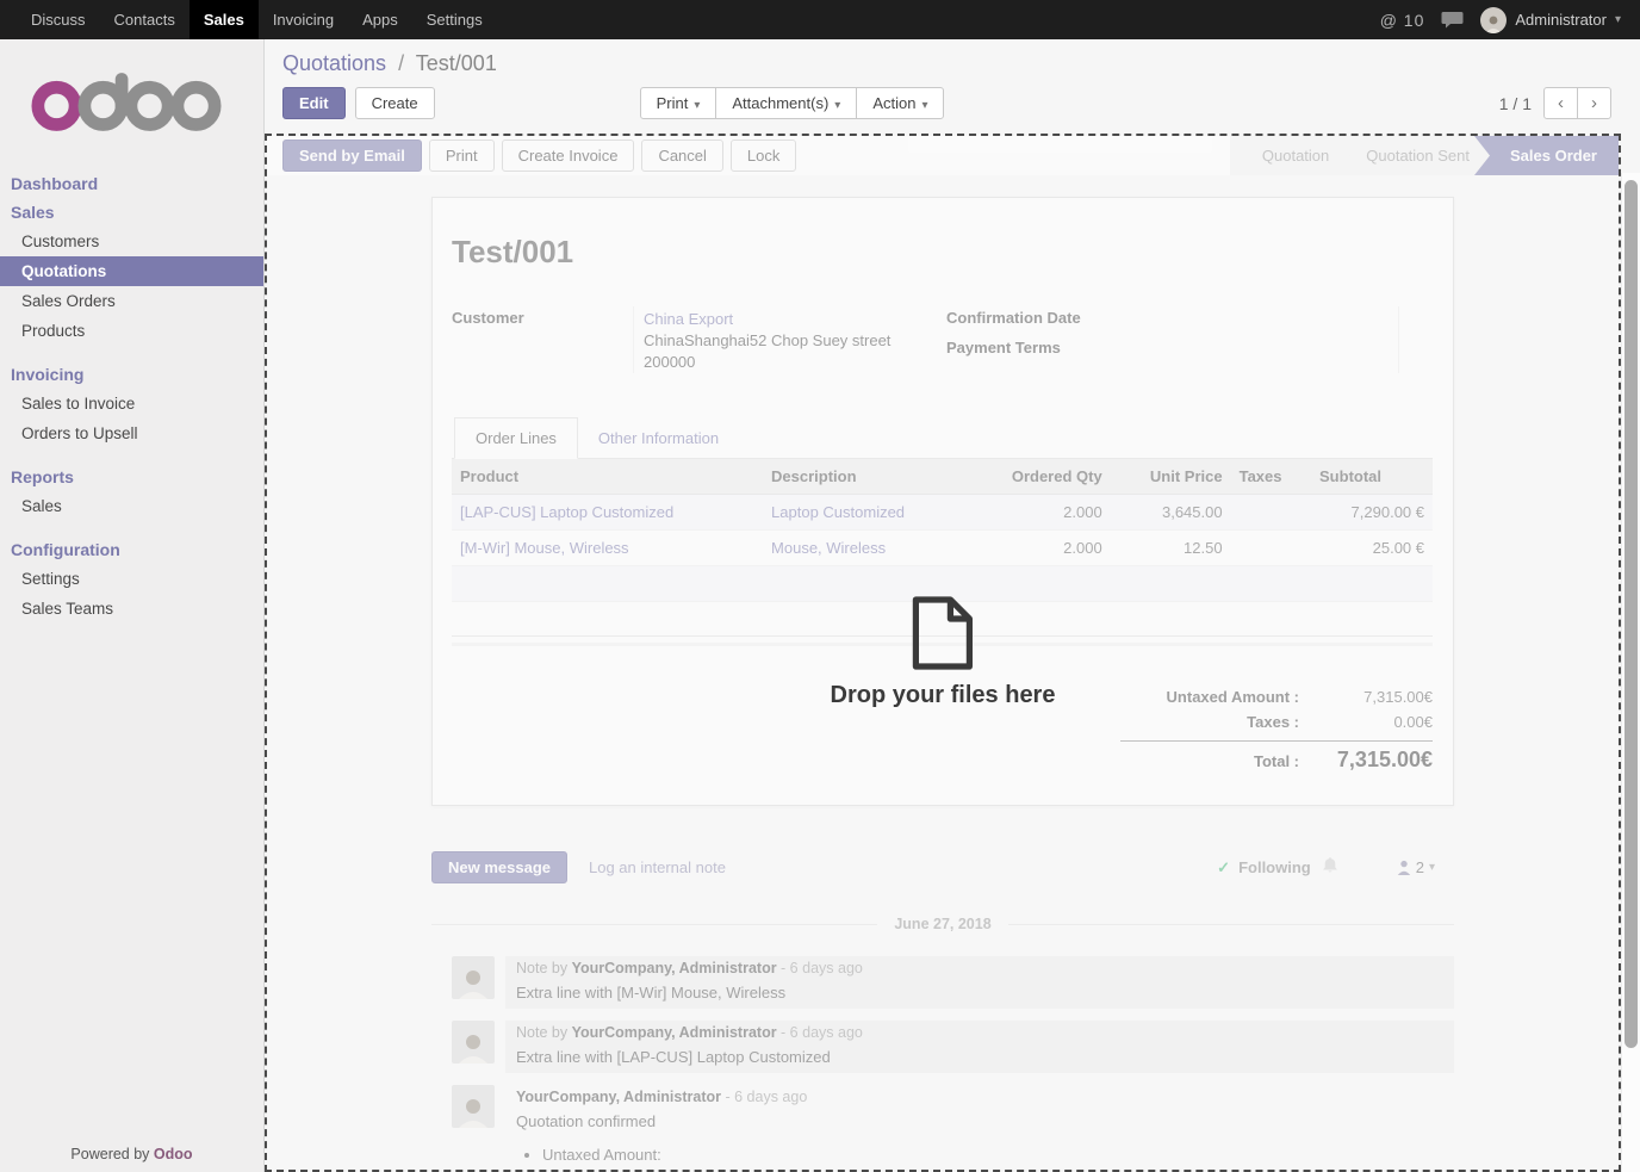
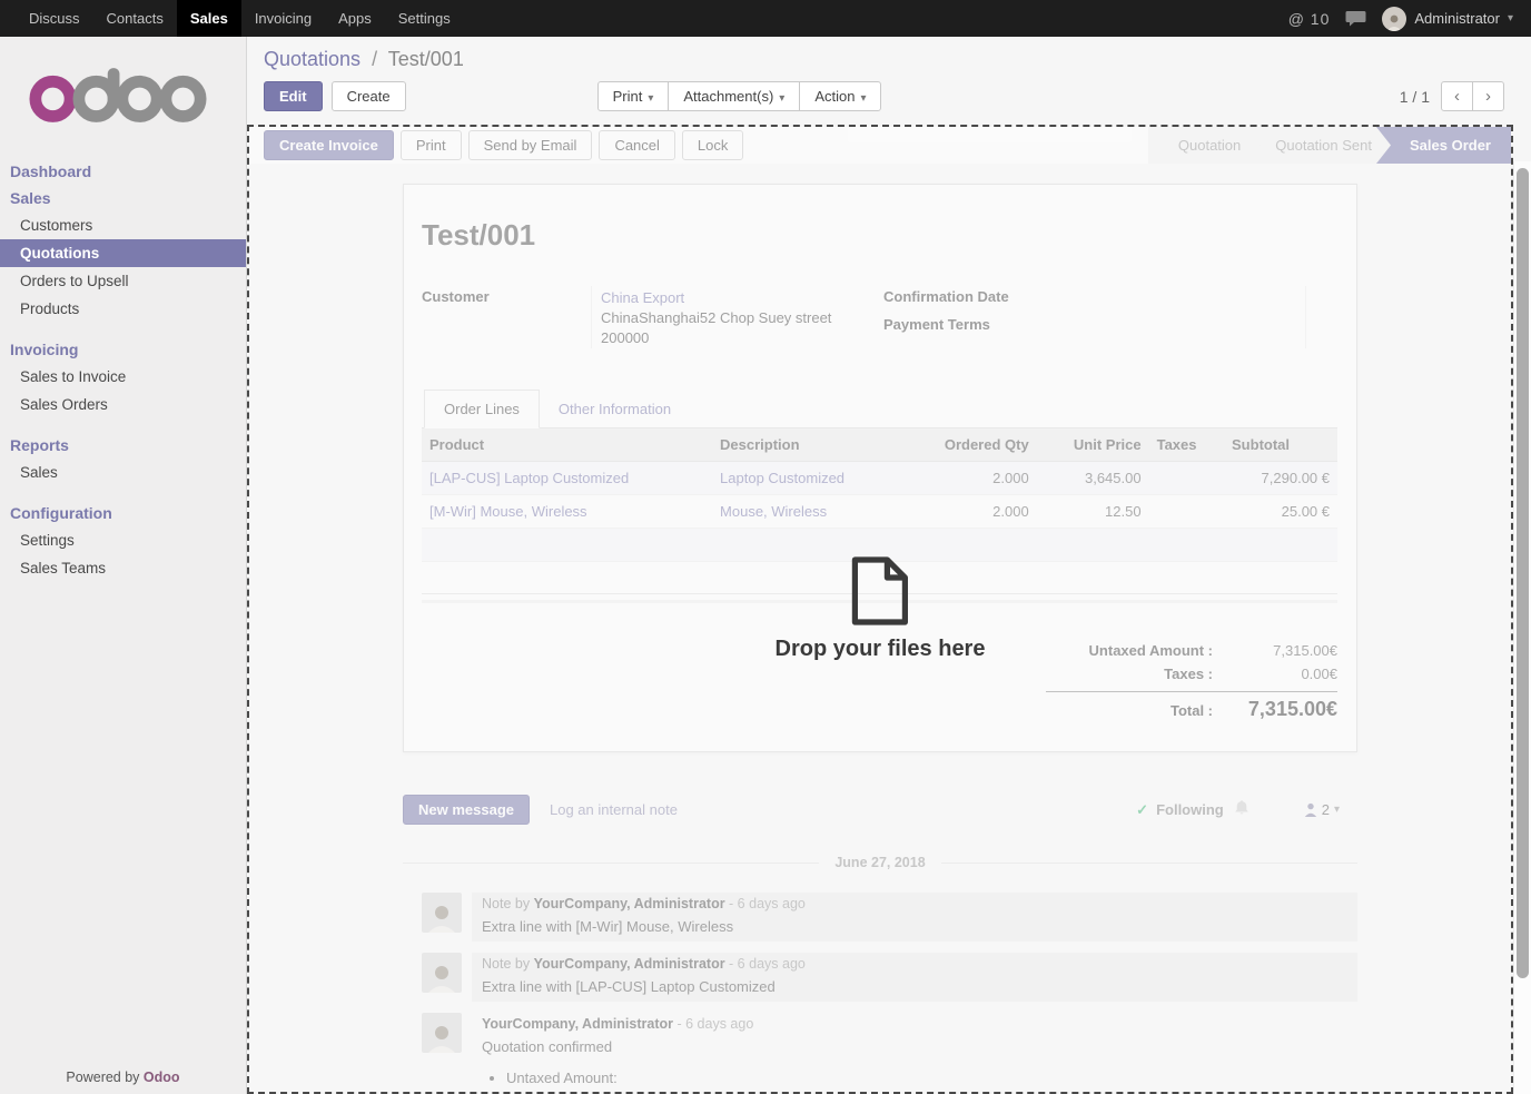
  Discuss
  Contacts
  Sales
  Invoicing
  Apps
  Settings
  @ 10
  Administrator
  ▾
  Dashboard
  Sales
  Customers
  Quotations
- Sales Orders
+ Orders to Upsell
  Products
  Invoicing
  Sales to Invoice
- Orders to Upsell
+ Sales Orders
  Reports
  Sales
  Configuration
  Settings
  Sales Teams
  Powered by Odoo
  Quotations / Test/001
  Edit
  Create
  Print ▾
  Attachment(s) ▾
  Action ▾
  1 / 1
  ‹
  ›
- Send by Email
+ Create Invoice
  Print
- Create Invoice
+ Send by Email
  Cancel
  Lock
  Quotation
  Quotation Sent
  Sales Order
  Test/001
  Customer
  China Export
  ChinaShanghai52 Chop Suey street 200000
  Confirmation Date
  Payment Terms
  Order Lines Other Information
  Product	Description	Ordered Qty	Unit Price	Taxes	Subtotal
  [LAP-CUS] Laptop Customized	Laptop Customized	2.000	3,645.00		7,290.00 €
  [M-Wir] Mouse, Wireless	Mouse, Wireless	2.000	12.50		25.00 €
  Untaxed Amount :
  7,315.00€
  Taxes :
  0.00€
  Total :
  7,315.00€
  New message
  Log an internal note
  ✓
  Following
  2
  ▾
  June 27, 2018
  Note by YourCompany, Administrator - 6 days ago
  Extra line with [M-Wir] Mouse, Wireless
  Note by YourCompany, Administrator - 6 days ago
  Extra line with [LAP-CUS] Laptop Customized
  YourCompany, Administrator - 6 days ago
  Quotation confirmed
  Untaxed Amount:
  Drop your files here
